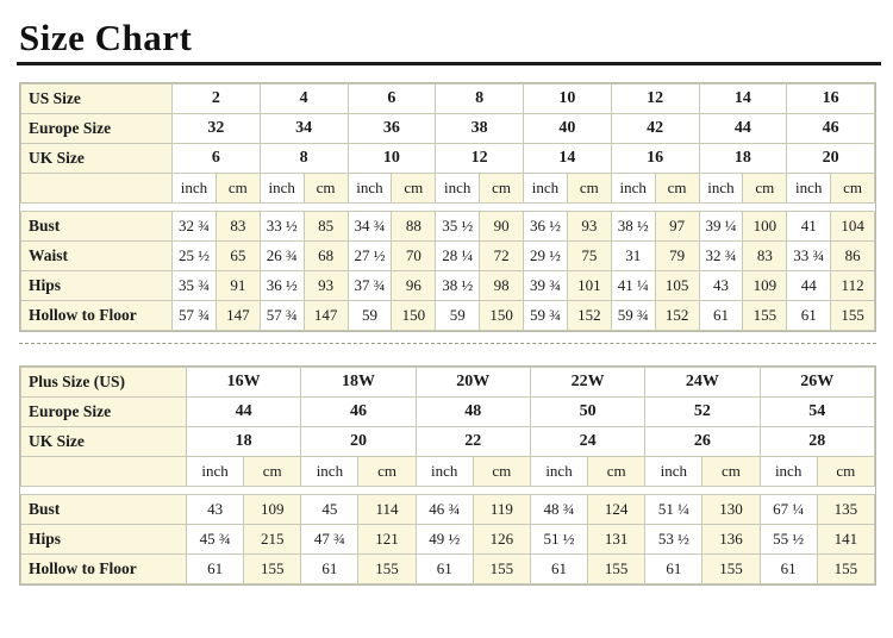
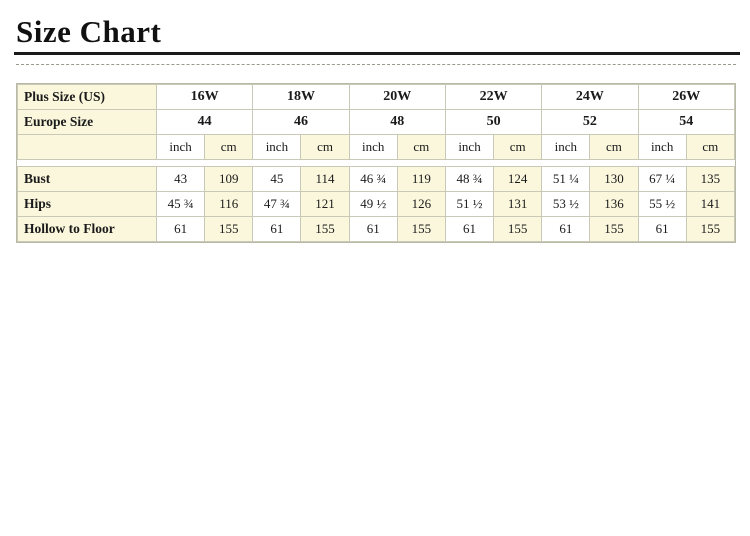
  Size Chart
- US Size	2	4	6	8	10	12	14	16
- Europe Size	32	34	36	38	40	42	44	46
- UK Size	6	8	10	12	14	16	18	20
- 	inch	cm	inch	cm	inch	cm	inch	cm	inch	cm	inch	cm	inch	cm	inch	cm
- Bust	32 ¾	83	33 ½	85	34 ¾	88	35 ½	90	36 ½	93	38 ½	97	39 ¼	100	41	104
- Waist	25 ½	65	26 ¾	68	27 ½	70	28 ¼	72	29 ½	75	31	79	32 ¾	83	33 ¾	86
- Hips	35 ¾	91	36 ½	93	37 ¾	96	38 ½	98	39 ¾	101	41 ¼	105	43	109	44	112
- Hollow to Floor	57 ¾	147	57 ¾	147	59	150	59	150	59 ¾	152	59 ¾	152	61	155	61	155
  Plus Size (US)	16W	18W	20W	22W	24W	26W
  Europe Size	44	46	48	50	52	54
- UK Size	18	20	22	24	26	28
  	inch	cm	inch	cm	inch	cm	inch	cm	inch	cm	inch	cm
  Bust	43	109	45	114	46 ¾	119	48 ¾	124	51 ¼	130	67 ¼	135
- Hips	45 ¾	215	47 ¾	121	49 ½	126	51 ½	131	53 ½	136	55 ½	141
+ Hips	45 ¾	116	47 ¾	121	49 ½	126	51 ½	131	53 ½	136	55 ½	141
  Hollow to Floor	61	155	61	155	61	155	61	155	61	155	61	155
